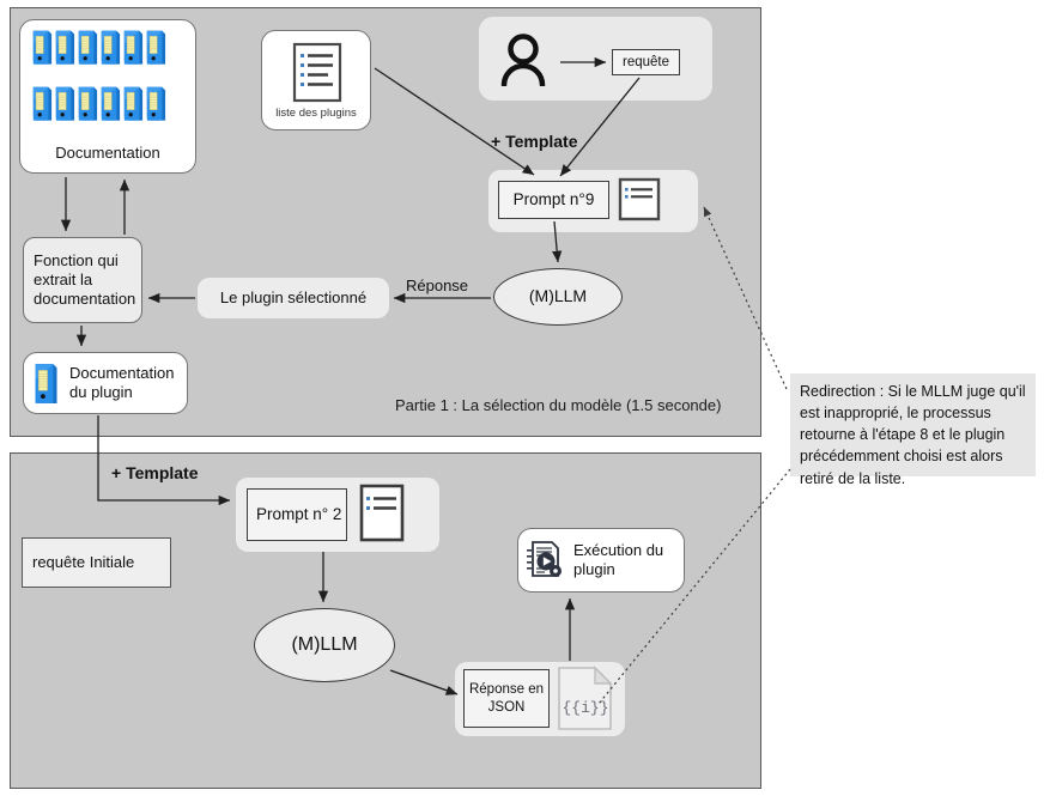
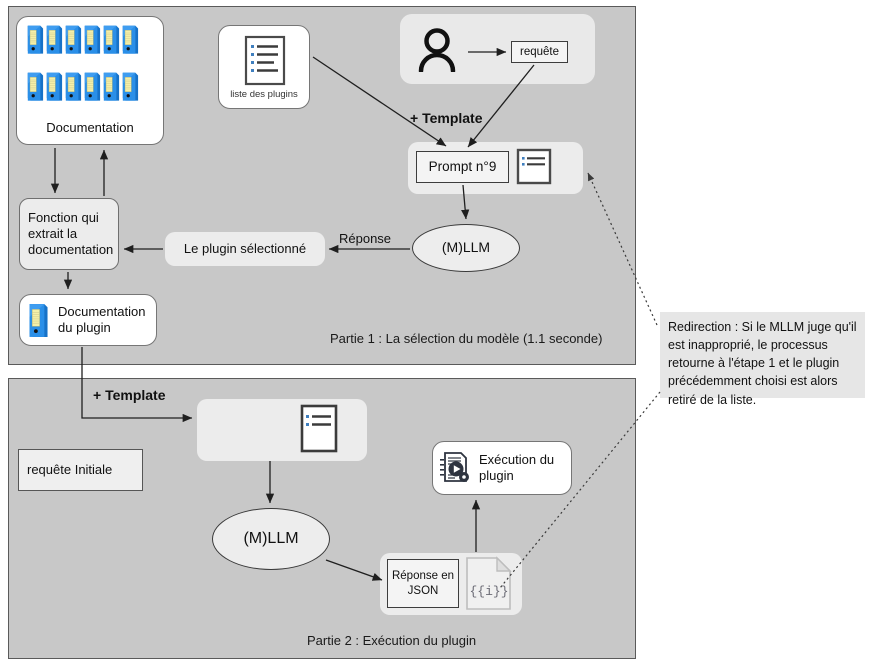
- Partie 1 : La sélection du modèle (1.5 seconde)
+ Partie 1 : La sélection du modèle (1.1 seconde)
  Documentation
  liste des plugins
  requête
  Prompt n°9
  Fonction qui extrait la documentation
  Le plugin sélectionné
  (M)LLM
  Documentation du plugin
  + Template
  Réponse
+ Partie 2 : Exécution du plugin
  requête Initiale
- Prompt n° 2
  (M)LLM
  Réponse en JSON
  {{i}}
  Exécution du plugin
  + Template
- Redirection : Si le MLLM juge qu'il est inapproprié, le processus retourne à l'étape 8 et le plugin précédemment choisi est alors retiré de la liste.
+ Redirection : Si le MLLM juge qu'il est inapproprié, le processus retourne à l'étape 1 et le plugin précédemment choisi est alors retiré de la liste.
